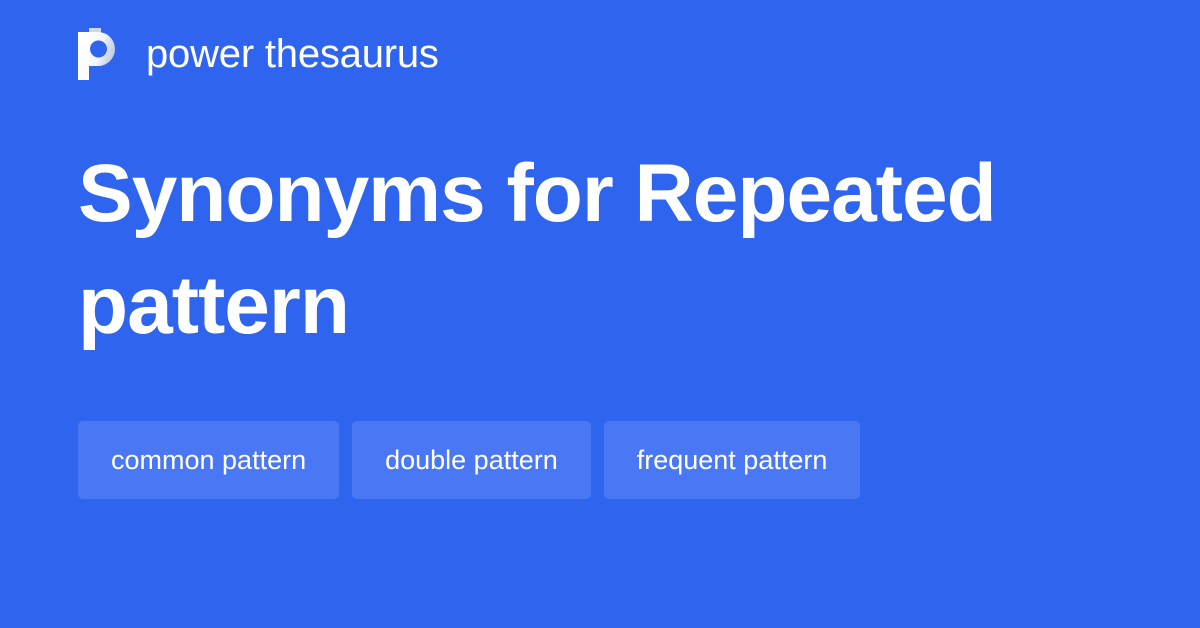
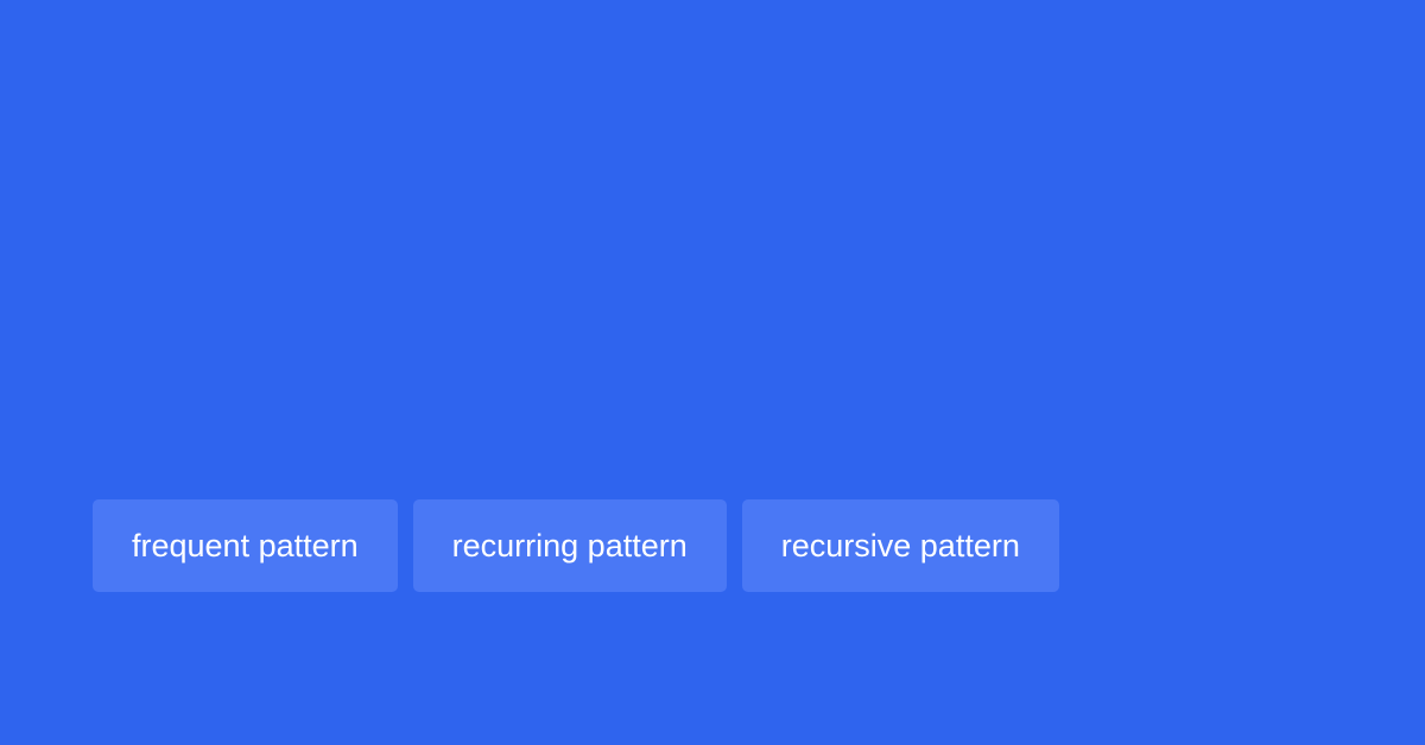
- power thesaurus
- Synonyms for Repeated pattern
- common pattern
- double pattern
  frequent pattern
+ recurring pattern
+ recursive pattern
